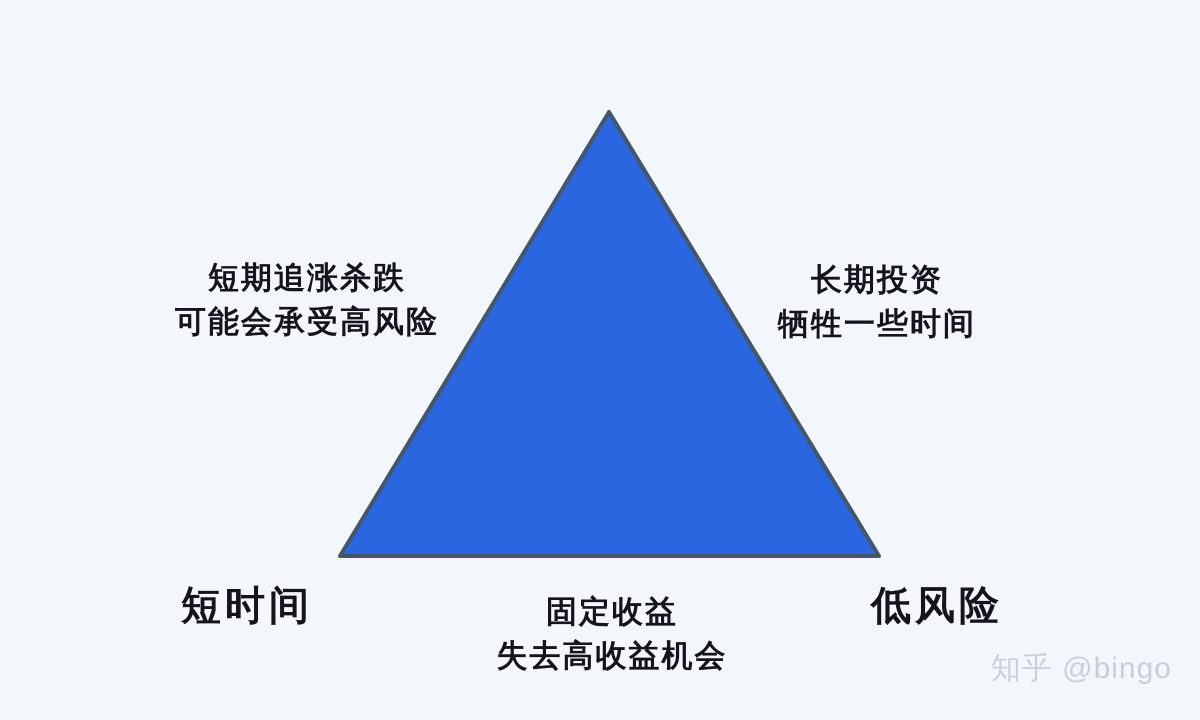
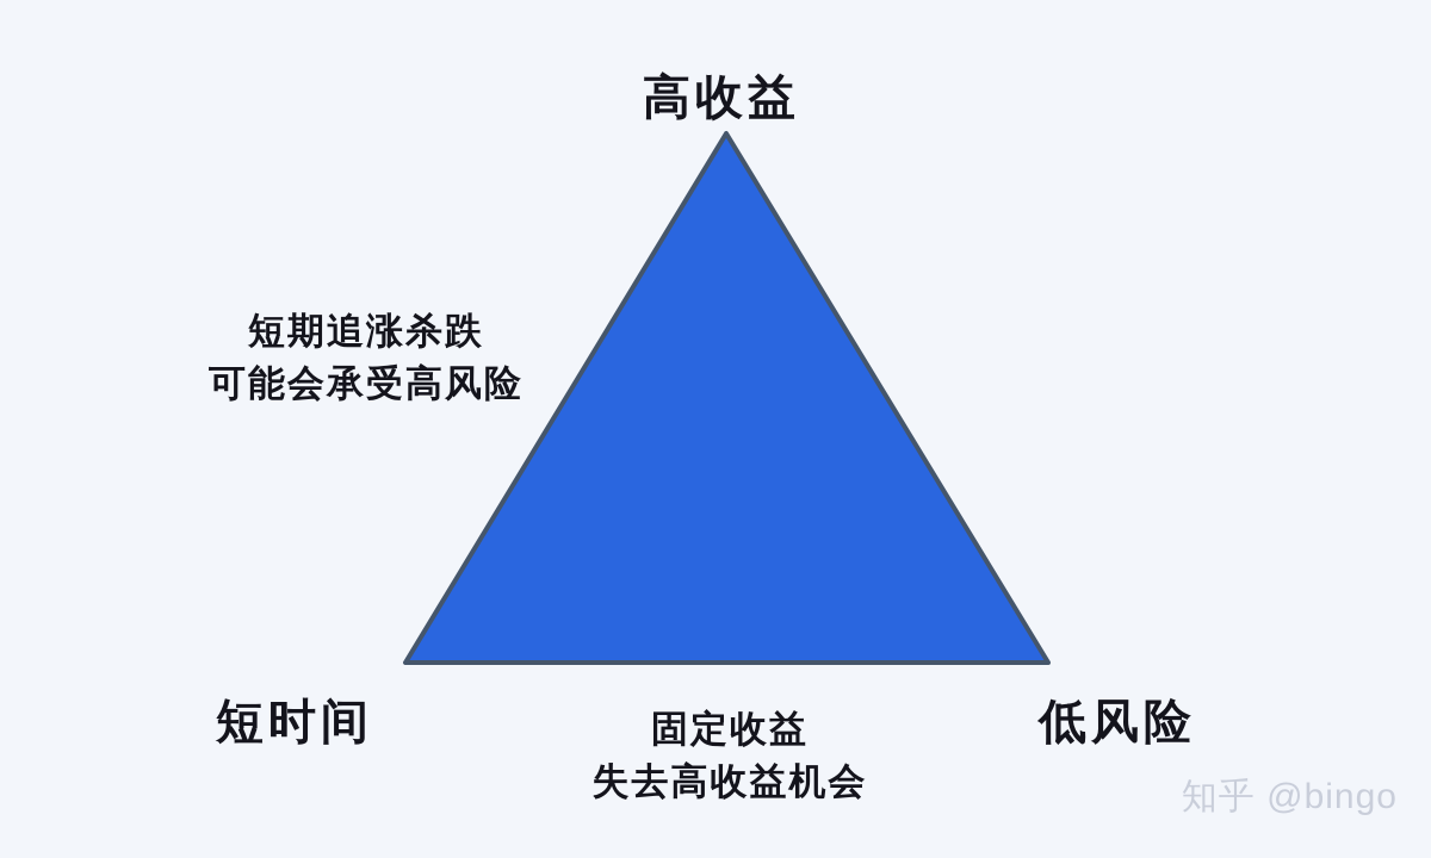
+ 高收益
  短期追涨杀跌
  可能会承受高风险
- 长期投资
- 牺牲一些时间
  短时间
  低风险
  固定收益
  失去高收益机会
  知乎 @bingo
